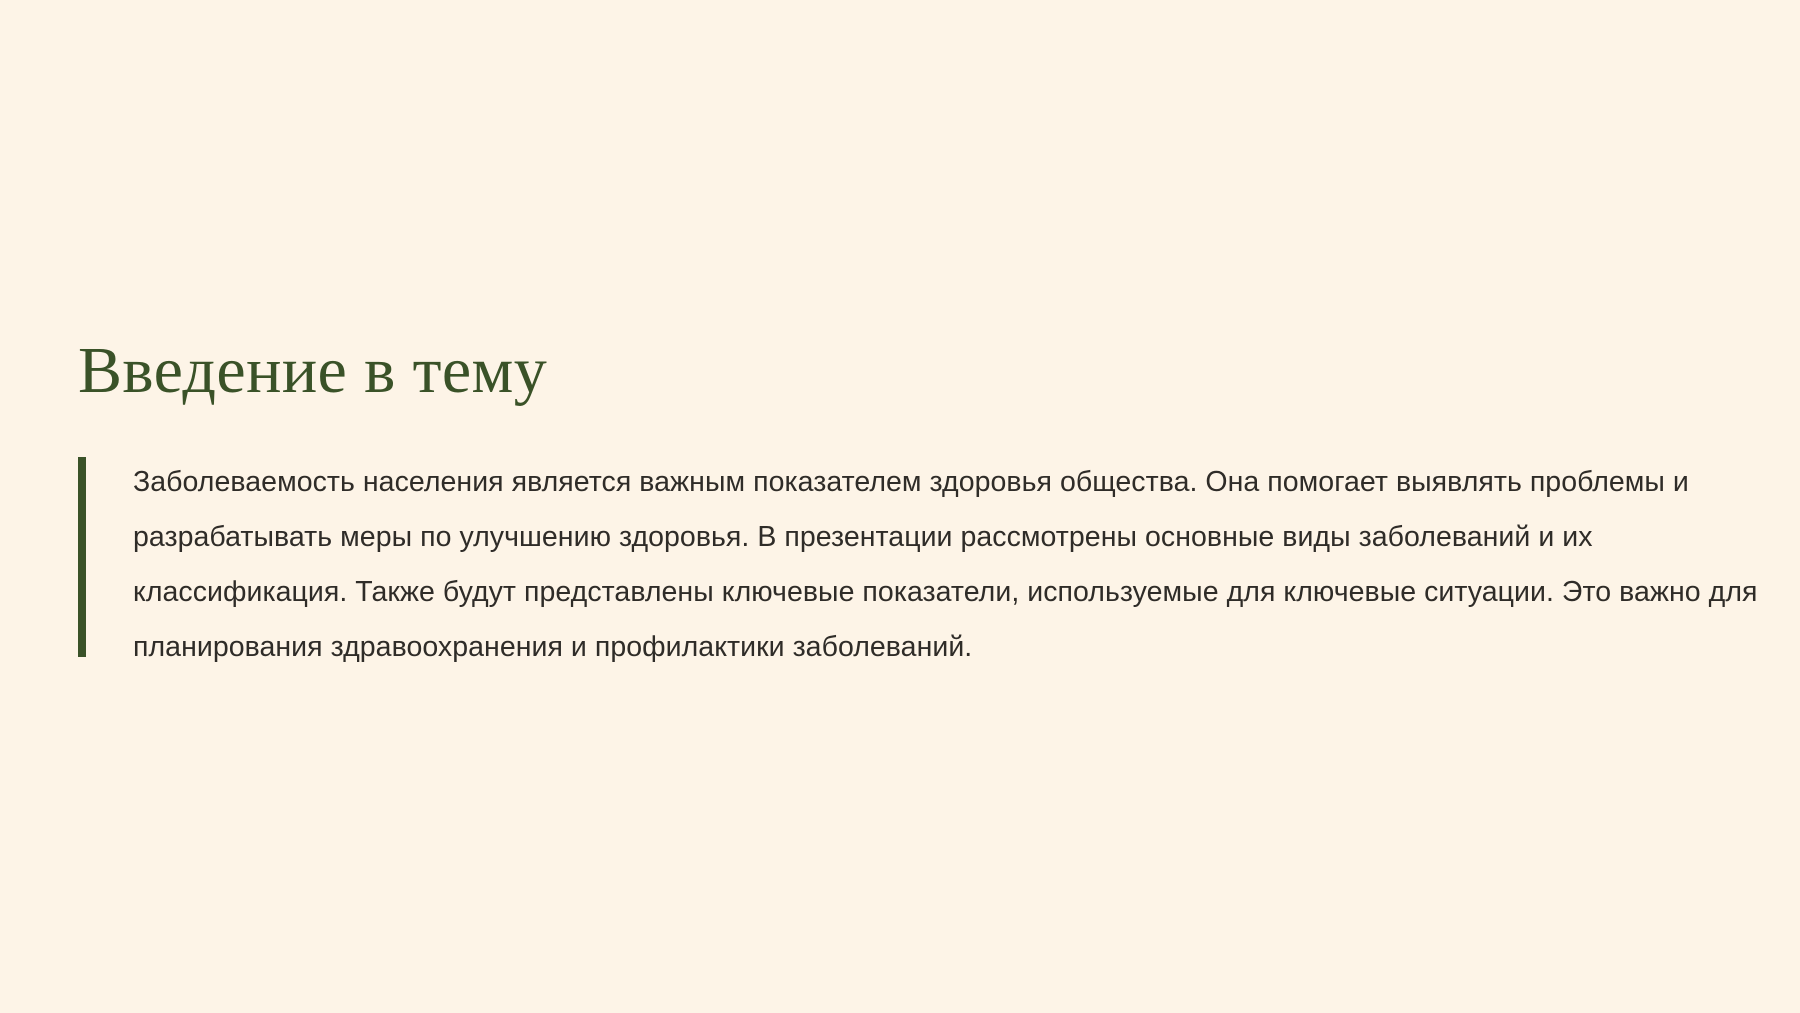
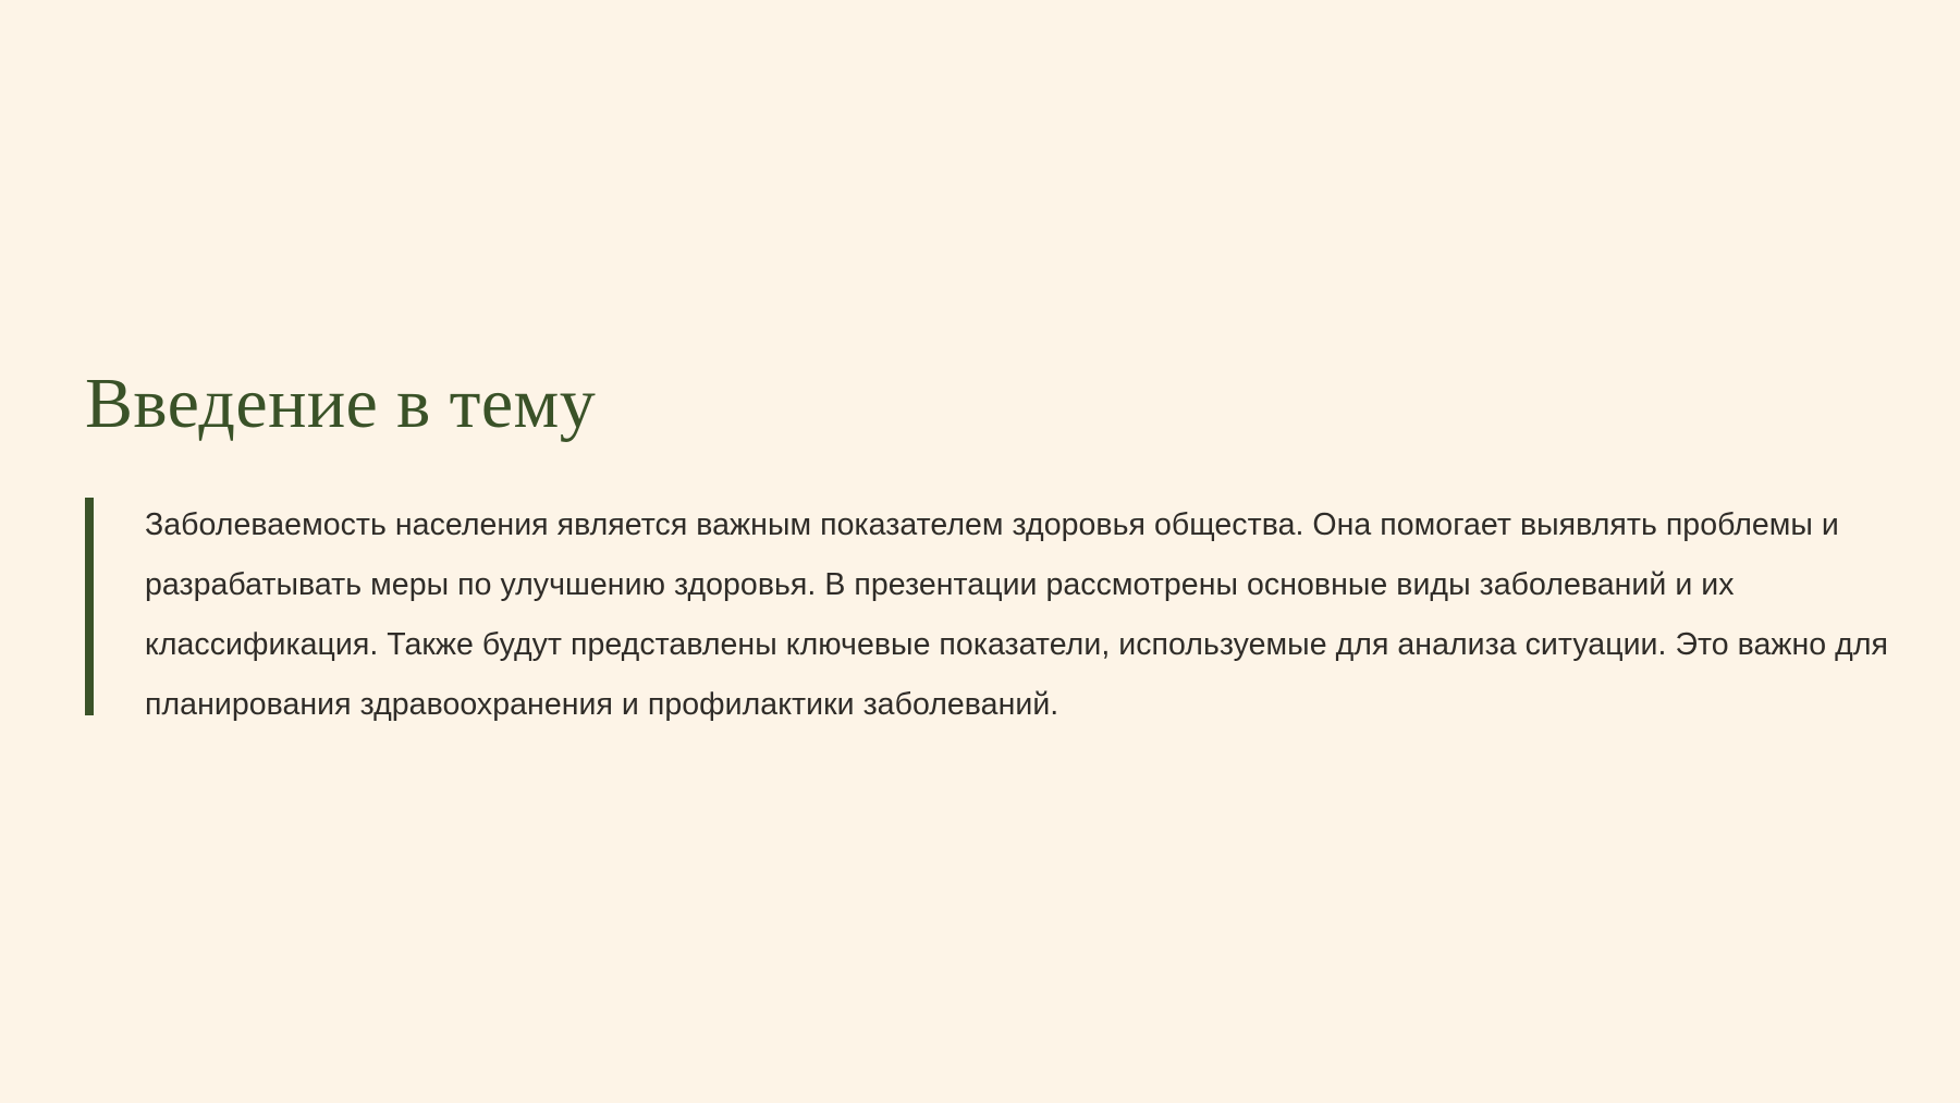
  Введение в тему
- Заболеваемость населения является важным показателем здоровья общества. Она помогает выявлять проблемы и разрабатывать меры по улучшению здоровья. В презентации рассмотрены основные виды заболеваний и их классификация. Также будут представлены ключевые показатели, используемые для ключевые ситуации. Это важно для планирования здравоохранения и профилактики заболеваний.
+ Заболеваемость населения является важным показателем здоровья общества. Она помогает выявлять проблемы и разрабатывать меры по улучшению здоровья. В презентации рассмотрены основные виды заболеваний и их классификация. Также будут представлены ключевые показатели, используемые для анализа ситуации. Это важно для планирования здравоохранения и профилактики заболеваний.
